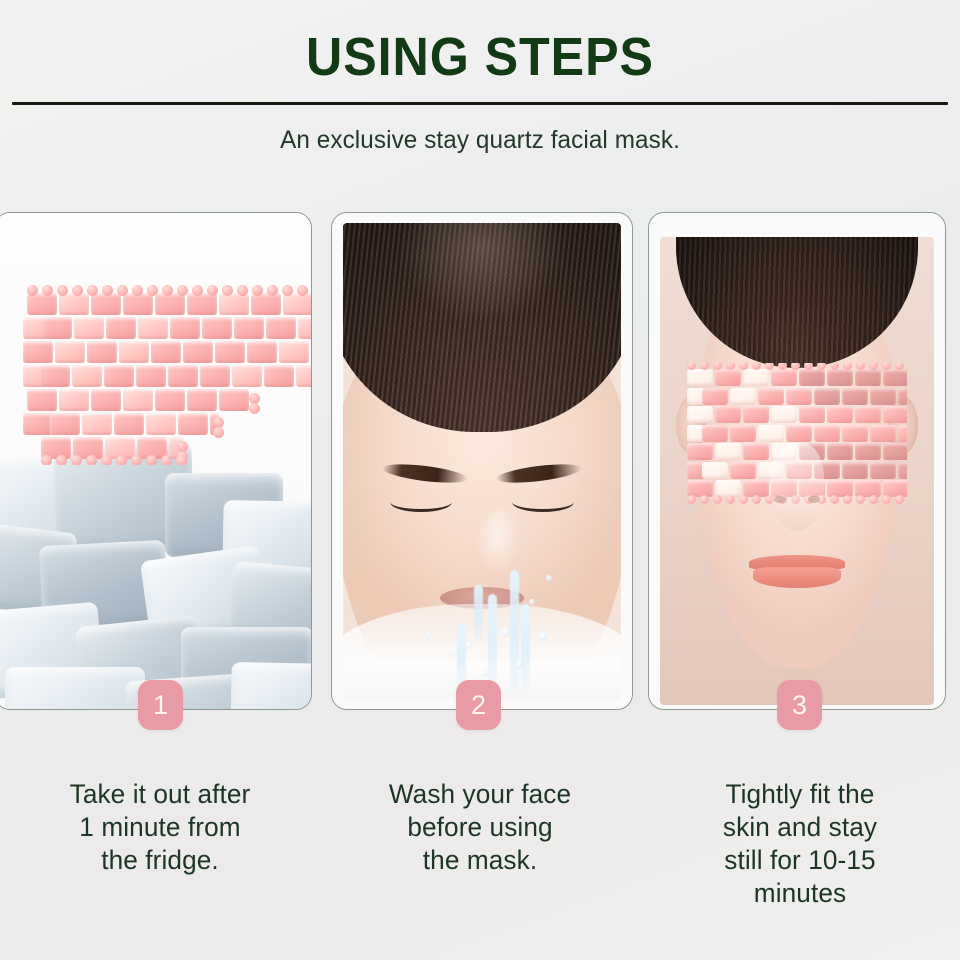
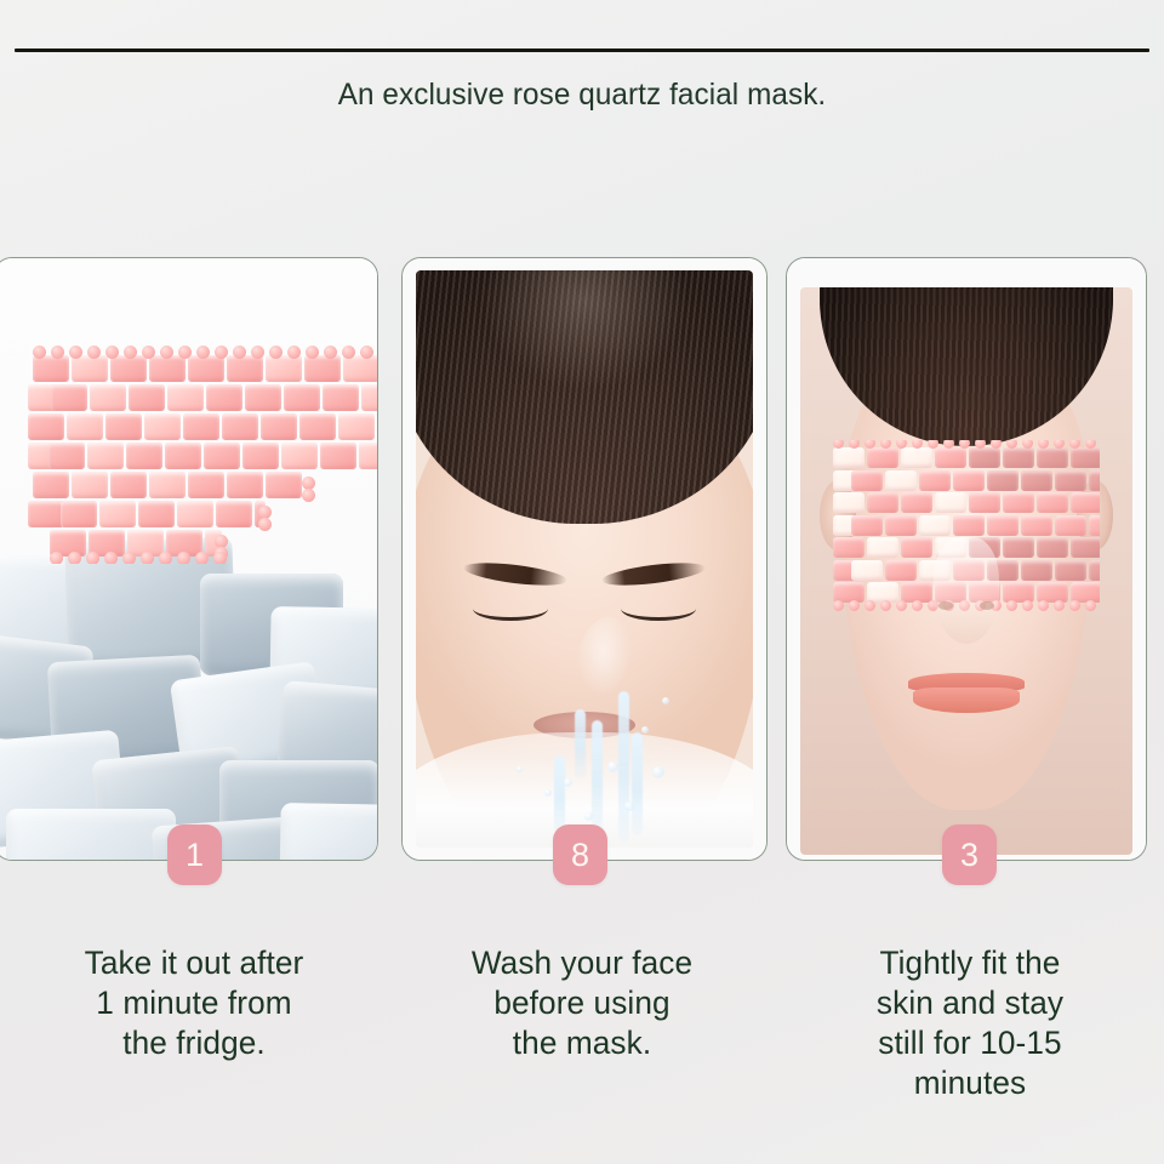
- USING STEPS
- An exclusive stay quartz facial mask.
+ An exclusive rose quartz facial mask.
  1
- 2
+ 8
  3
  Take it out after
  1 minute from
  the fridge.
  Wash your face
  before using
  the mask.
  Tightly fit the
  skin and stay
  still for 10-15
  minutes
